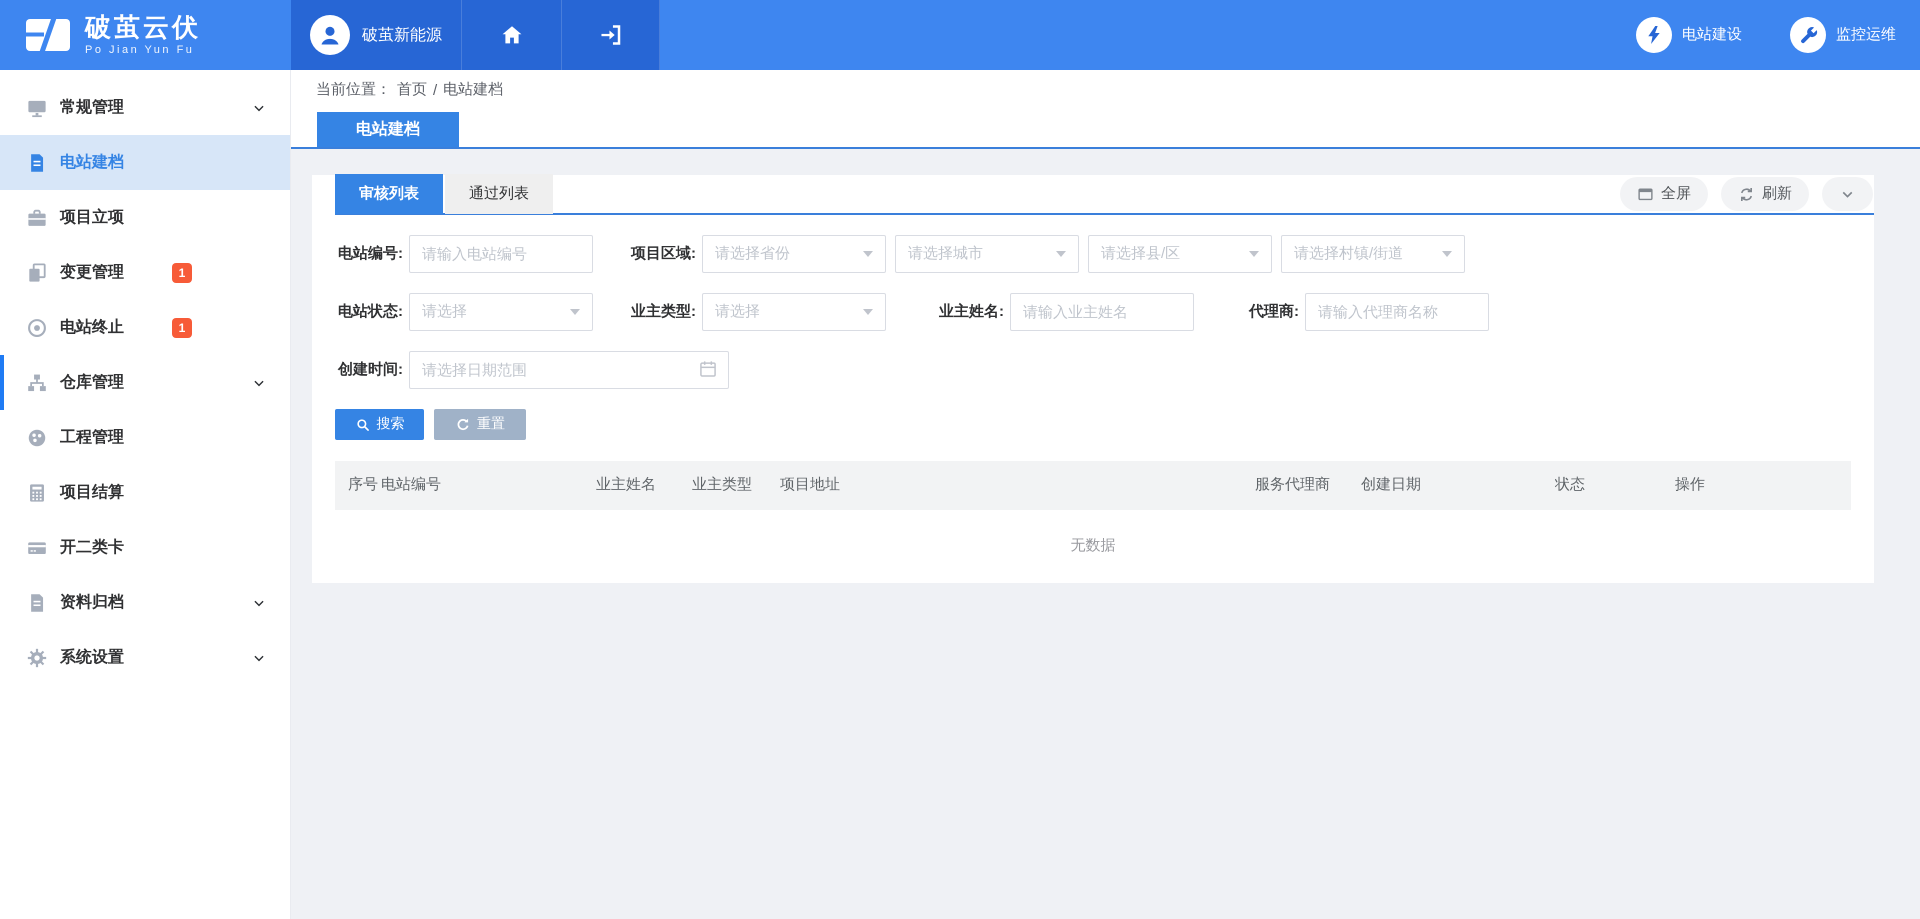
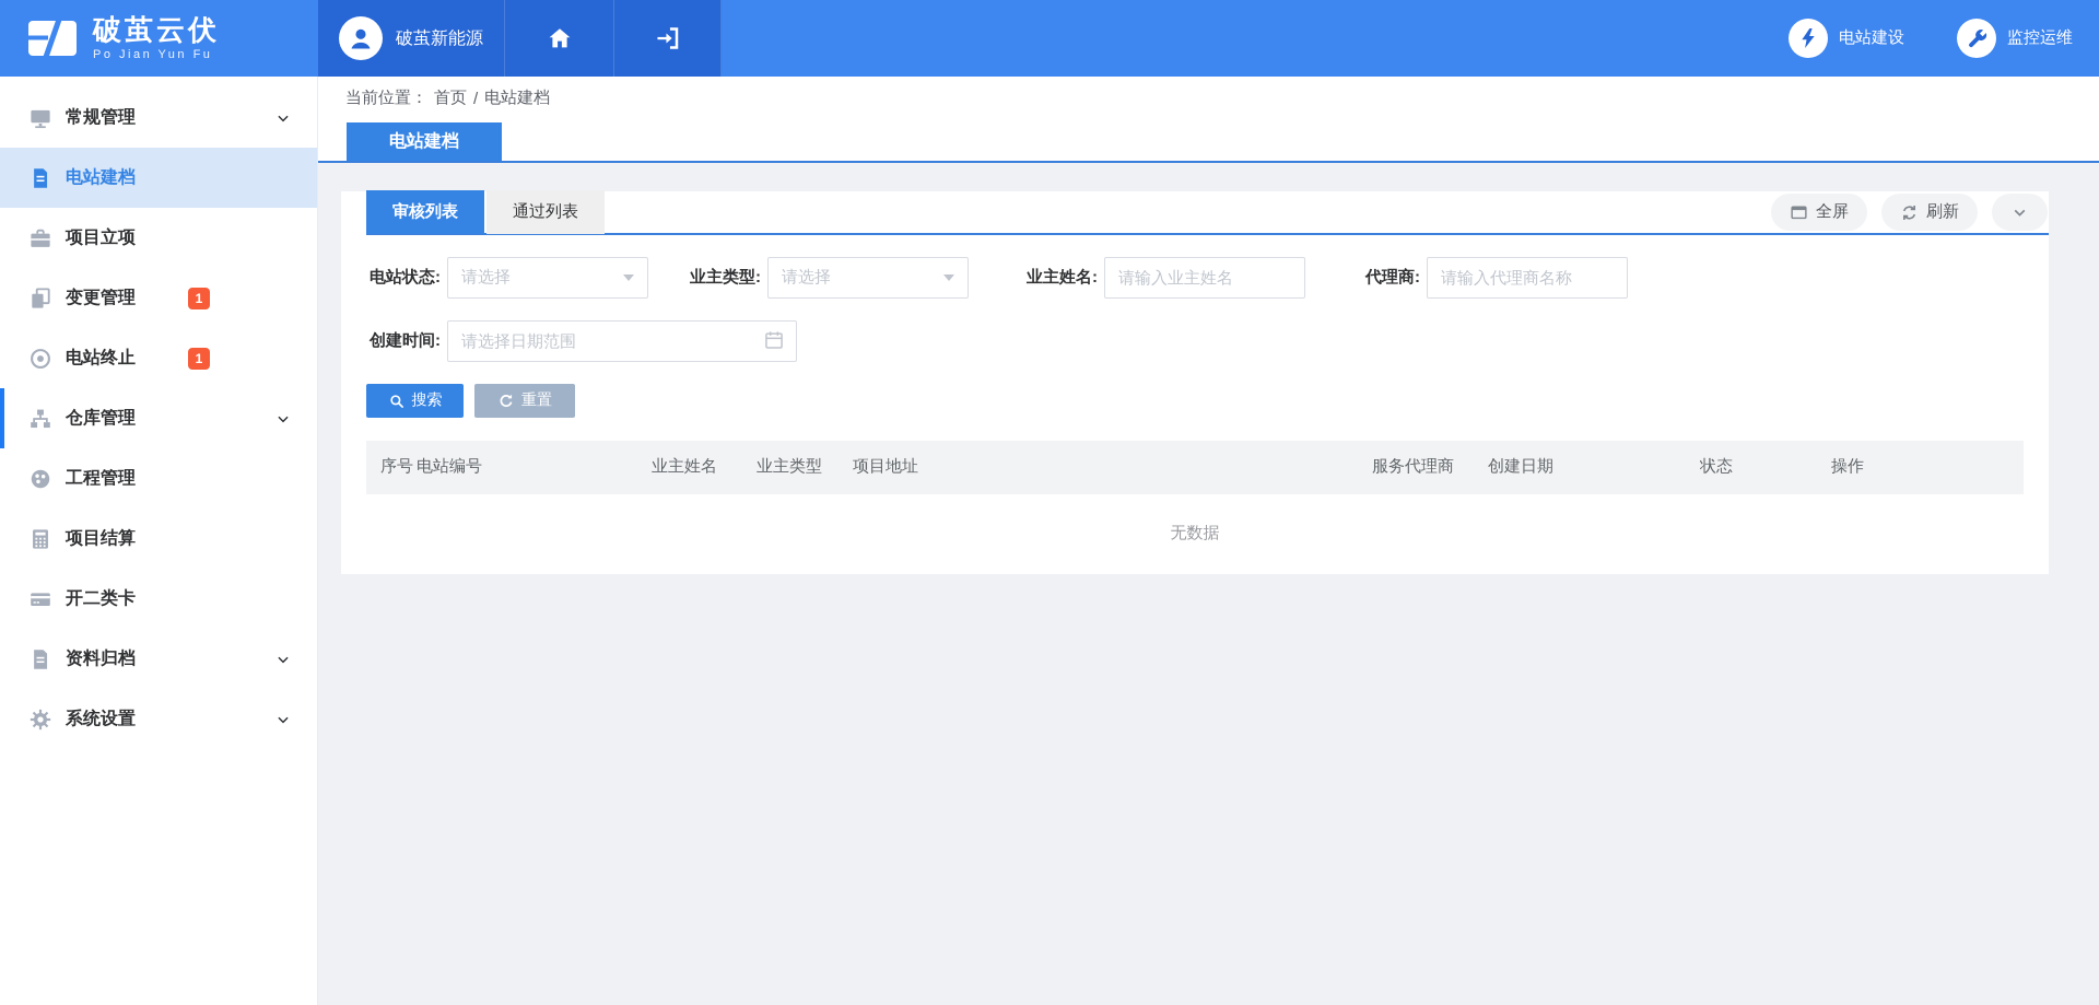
  破茧云伏
  Po Jian Yun Fu
  破茧新能源
  电站建设
  监控运维
  常规管理
  电站建档
  项目立项
  变更管理
  1
  电站终止
  1
  仓库管理
  工程管理
  项目结算
  开二类卡
  资料归档
  系统设置
  当前位置：
  首页
  /
  电站建档
  电站建档
  审核列表
  通过列表
  全屏
  刷新
- 电站编号:
- 请输入电站编号
- 项目区域:
- 请选择省份
- 请选择城市
- 请选择县/区
- 请选择村镇/街道
  电站状态:
  请选择
  业主类型:
  请选择
  业主姓名:
  请输入业主姓名
  代理商:
  请输入代理商名称
  创建时间:
  请选择日期范围
  搜索
  重置
  序号
  电站编号
  业主姓名
  业主类型
  项目地址
  服务代理商
  创建日期
  状态
  操作
  无数据
